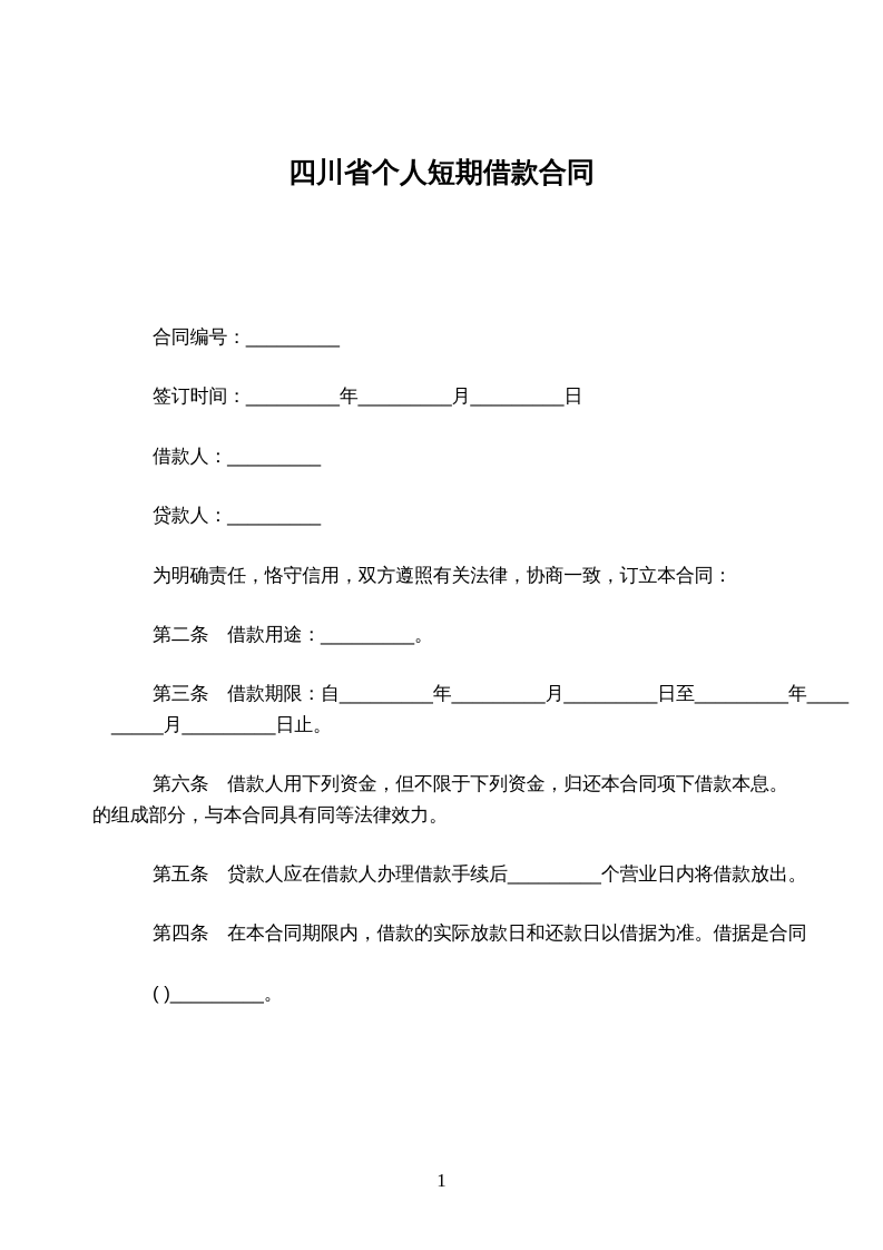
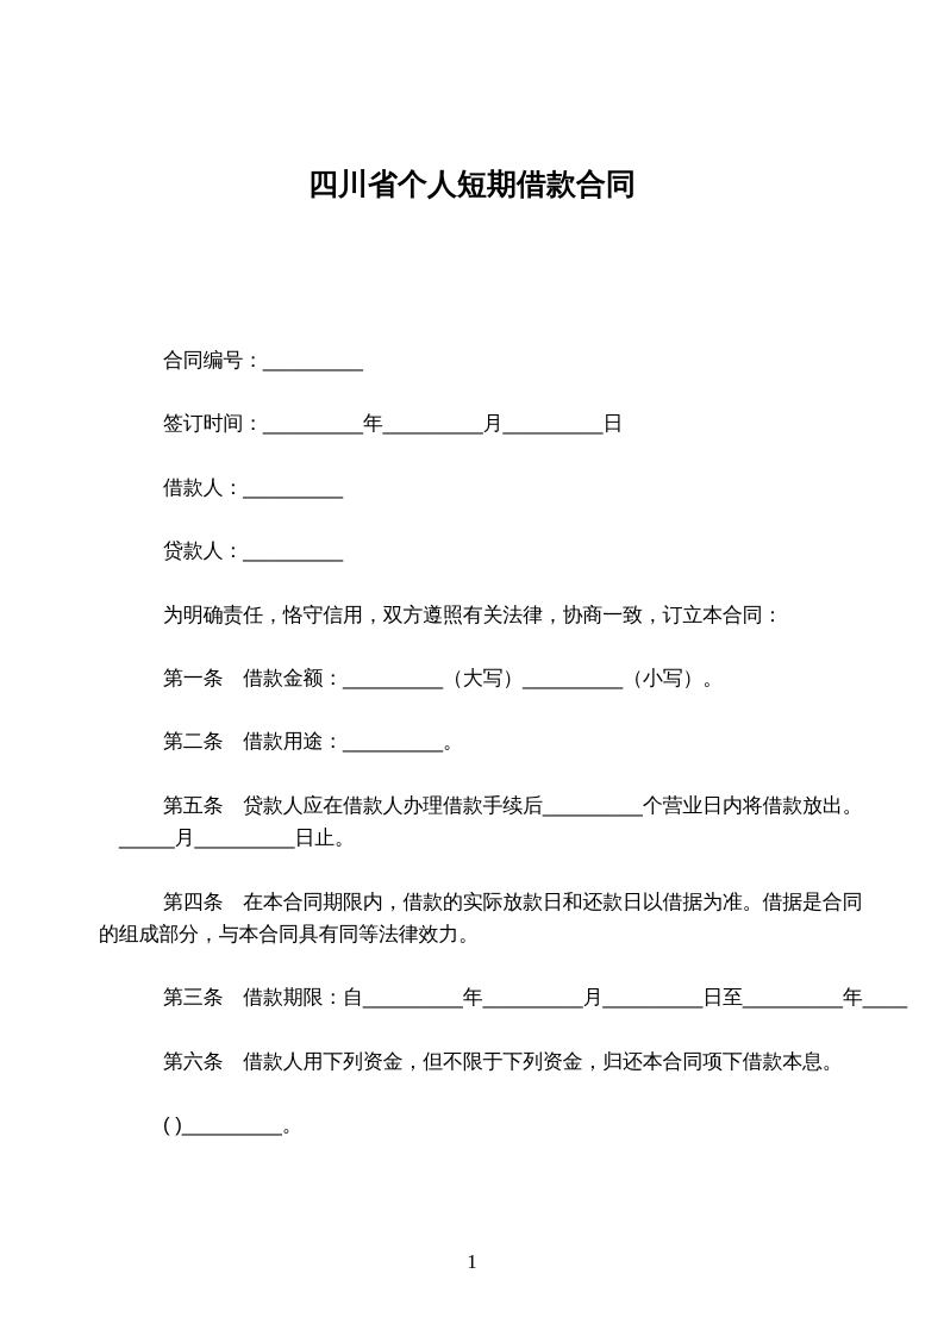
  四川省个人短期借款合同
  合同编号：_________
  签订时间：_________年_________月_________日
  借款人：_________
  贷款人：_________
  为明确责任，恪守信用，双方遵照有关法律，协商一致，订立本合同：
+ 第一条 借款金额：_________（大写）_________（小写）。
  第二条 借款用途：_________。
- 第三条 借款期限：自_________年_________月_________日至_________年____
+ 第五条 贷款人应在借款人办理借款手续后_________个营业日内将借款放出。
  _____月_________日止。
- 第六条 借款人用下列资金，但不限于下列资金，归还本合同项下借款本息。
+ 第四条 在本合同期限内，借款的实际放款日和还款日以借据为准。借据是合同
  的组成部分，与本合同具有同等法律效力。
- 第五条 贷款人应在借款人办理借款手续后_________个营业日内将借款放出。
+ 第三条 借款期限：自_________年_________月_________日至_________年____
- 第四条 在本合同期限内，借款的实际放款日和还款日以借据为准。借据是合同
+ 第六条 借款人用下列资金，但不限于下列资金，归还本合同项下借款本息。
  ( )_________。
  1
